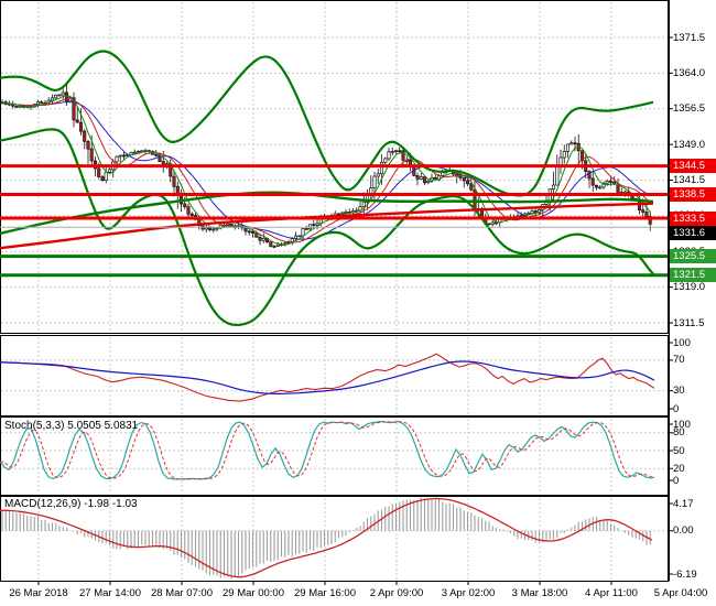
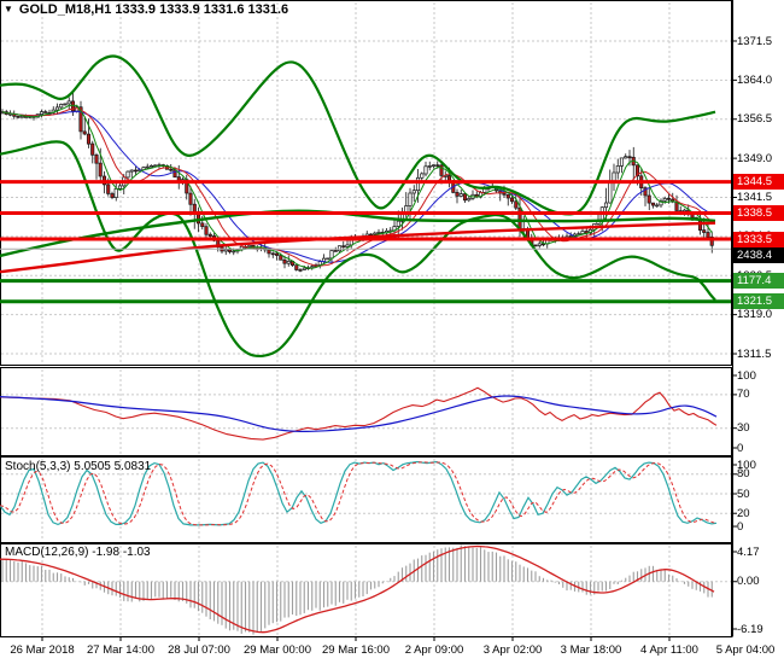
+ ▼
+ GOLD_M18,H1 1333.9 1333.9 1331.6 1331.6
  Stoch(5,3,3) 5.0505 5.0831
  MACD(12,26,9) -1.98 -1.03
  1371.5
  1364.0
  1356.5
  1349.0
  1341.5
  1319.0
  1311.5
  100
  70
  30
  0
  100
  80
  50
  20
  0
  4.17
  0.00
  -6.19
  1344.5
  1338.5
  1333.5
- 1331.6
+ 2438.4
- 1325.5
+ 1177.4
  1321.5
  26 Mar 2018
  27 Mar 14:00
- 28 Mar 07:00
+ 28 Jul 07:00
  29 Mar 00:00
  29 Mar 16:00
  2 Apr 09:00
  3 Apr 02:00
  3 Mar 18:00
  4 Apr 11:00
  5 Apr 04:00
